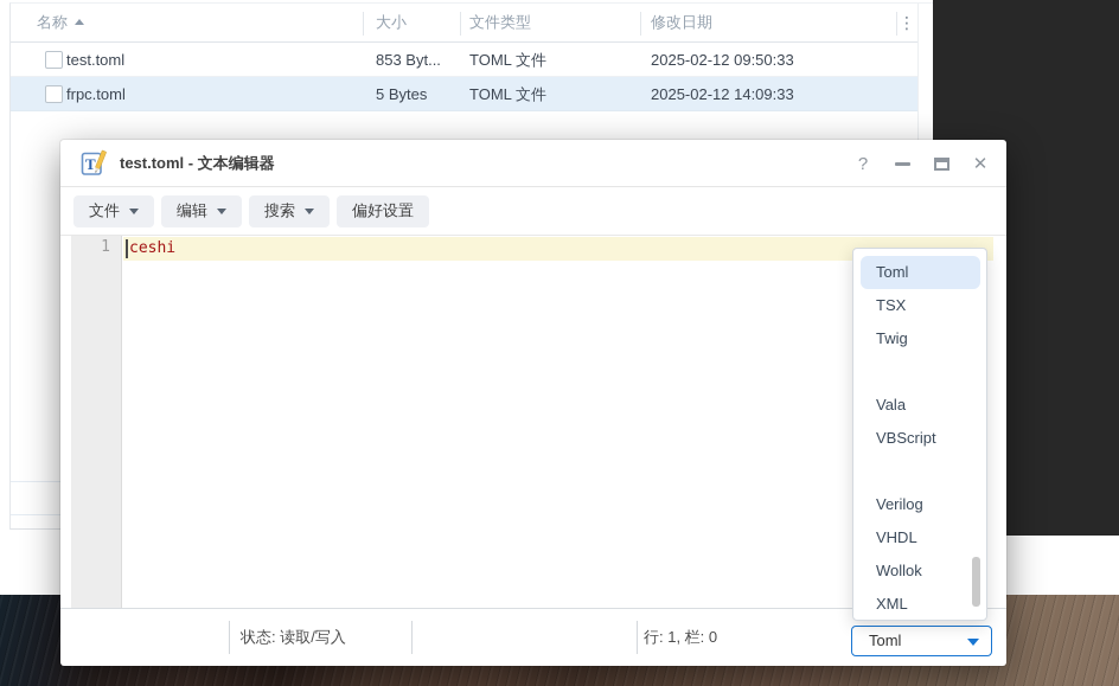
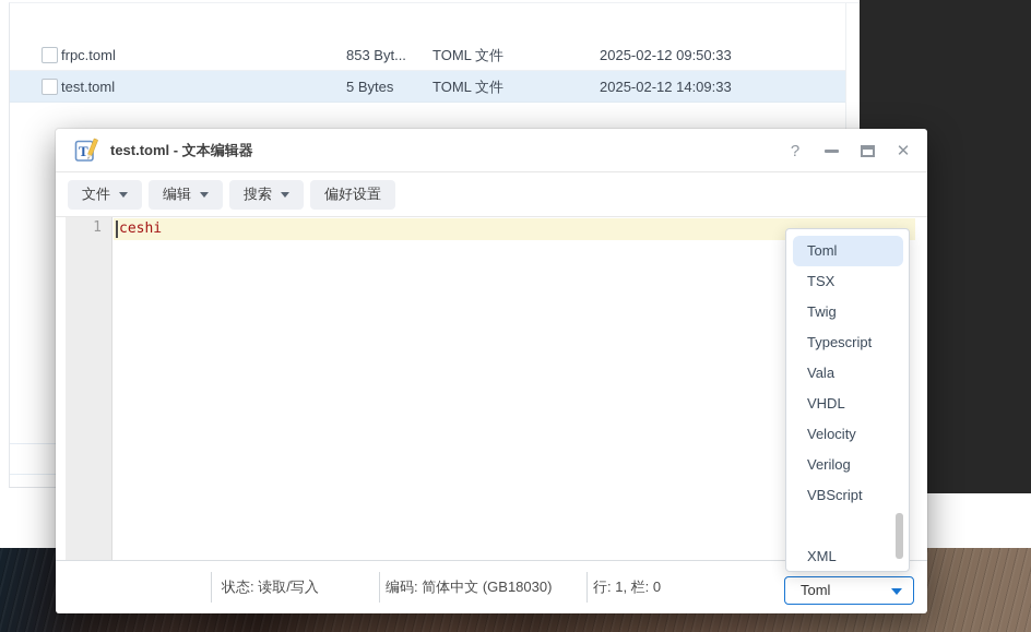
- 名称
- 大小
- 文件类型
- 修改日期
- ⋮
- test.toml
+ frpc.toml
  853 Byt...
  TOML 文件
  2025-02-12 09:50:33
- frpc.toml
+ test.toml
  5 Bytes
  TOML 文件
  2025-02-12 14:09:33
  T
  test.toml - 文本编辑器
  ?
  ✕
  文件
  编辑
  搜索
  偏好设置
  1
  ceshi
  状态: 读取/写入
+ 编码: 简体中文 (GB18030)
  行: 1, 栏: 0
  Toml
  Toml
  TSX
  Twig
+ Typescript
  Vala
- VBScript
+ VHDL
+ Velocity
  Verilog
- VHDL
+ VBScript
- Wollok
  XML
